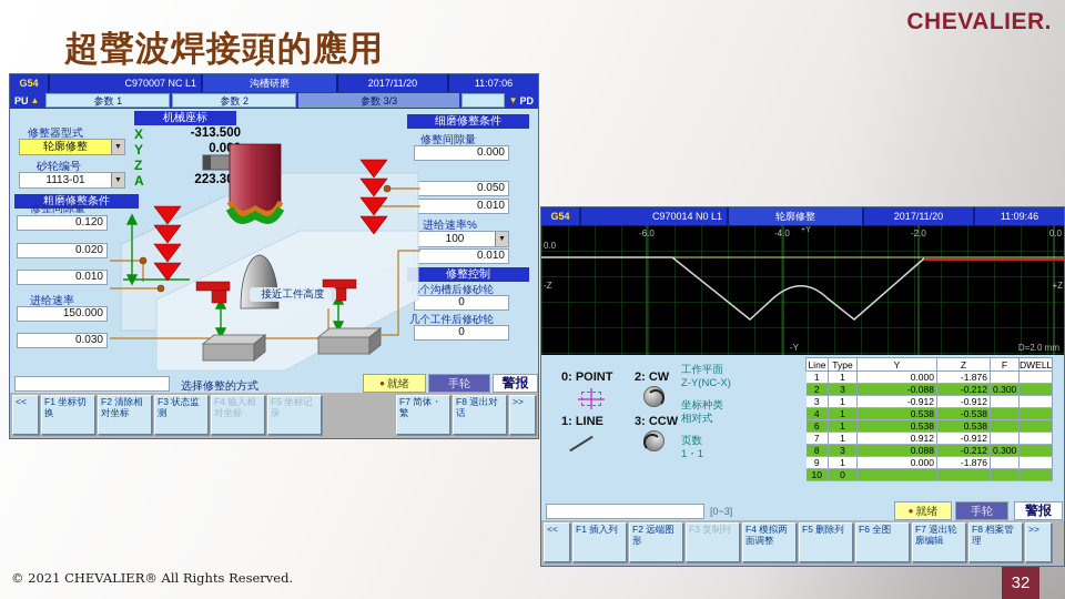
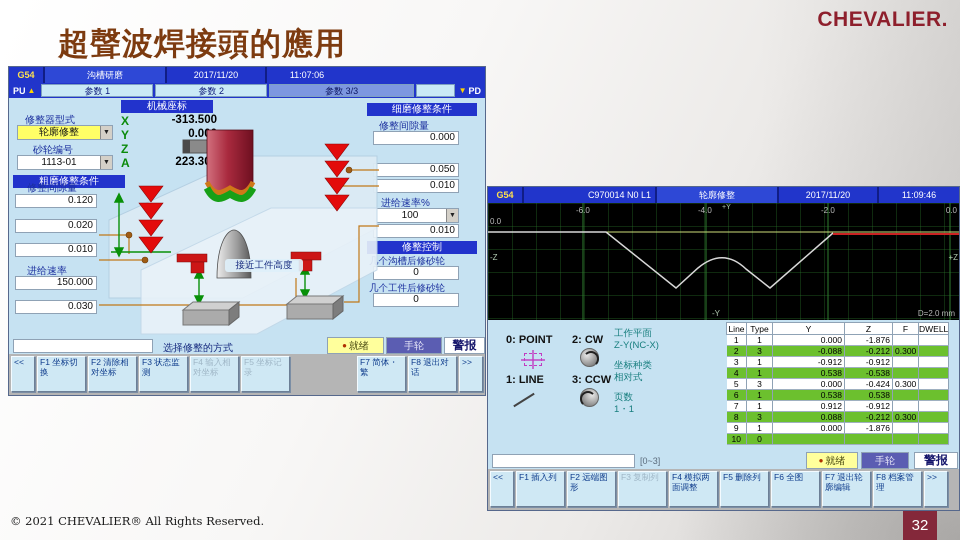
  超聲波焊接頭的應用
  CHEVALIER.
  G54
- C970007 NC L1
  沟槽研磨
  2017/11/20
  11:07:06
  PU
  ▲
  参数 1
  参数 2
  参数 3/3
  ▼
  PD
  机械座标
  X
  -313.500
  Y
  Z
  A
  223.3
  修整器型式
  轮廓修整
  砂轮编号
  1113-01
  粗磨修整条件
  修整间隙量
  0.120
  0.020
  0.010
  进给速率
  150.000
  0.030
  细磨修整条件
  修整间隙量
  0.000
  0.050
  0.010
  进给速率%
  100
  0.010
  修整控制
  个沟槽后修砂轮
  0
  几个工件后修砂轮
  0
  接近工件高度
  选择修整的方式
  ●
  就绪
  手轮
  警报
  <<
  F1 坐标切换
  F2 清除相对坐标
  F3 状态监测
  F4 输入相对坐标
  F5 坐标记录
  F7 简体・繁
  F8 退出对话
  >>
  G54
  C970014 N0 L1
  轮廓修整
  2017/11/20
  11:09:46
  -6.0
  -4.0
  -2.0
  0.0
  0.0
  -Z
  +Z
  -Y
  D=2.0 mm
  0: POINT
  2: CW
  1: LINE
  3: CCW
  工作平面
  Z-Y(NC-X)
  坐标种类
  相对式
  页数
  1・1
  Line	Type	Y	Z	F	DWELL
  1	1	0.000	-1.876
  2	3	-0.088	-0.212	0.300
  3	1	-0.912	-0.912
  4	1	0.538	-0.538
+ 5	3	0.000	-0.424	0.300
  6	1	0.538	0.538
  7	1	0.912	-0.912
  8	3	0.088	-0.212	0.300
  9	1	0.000	-1.876
  10	0
  [0~3]
  ●
  就绪
  手轮
  警报
  <<
  F1 插入列
  F2 远端图形
  F3 复制列
  F4 模拟两面调整
  F5 删除列
  F6 全图
  F7 退出轮廓编辑
  F8 档案管理
  >>
  © 2021 CHEVALIER® All Rights Reserved.
  32
